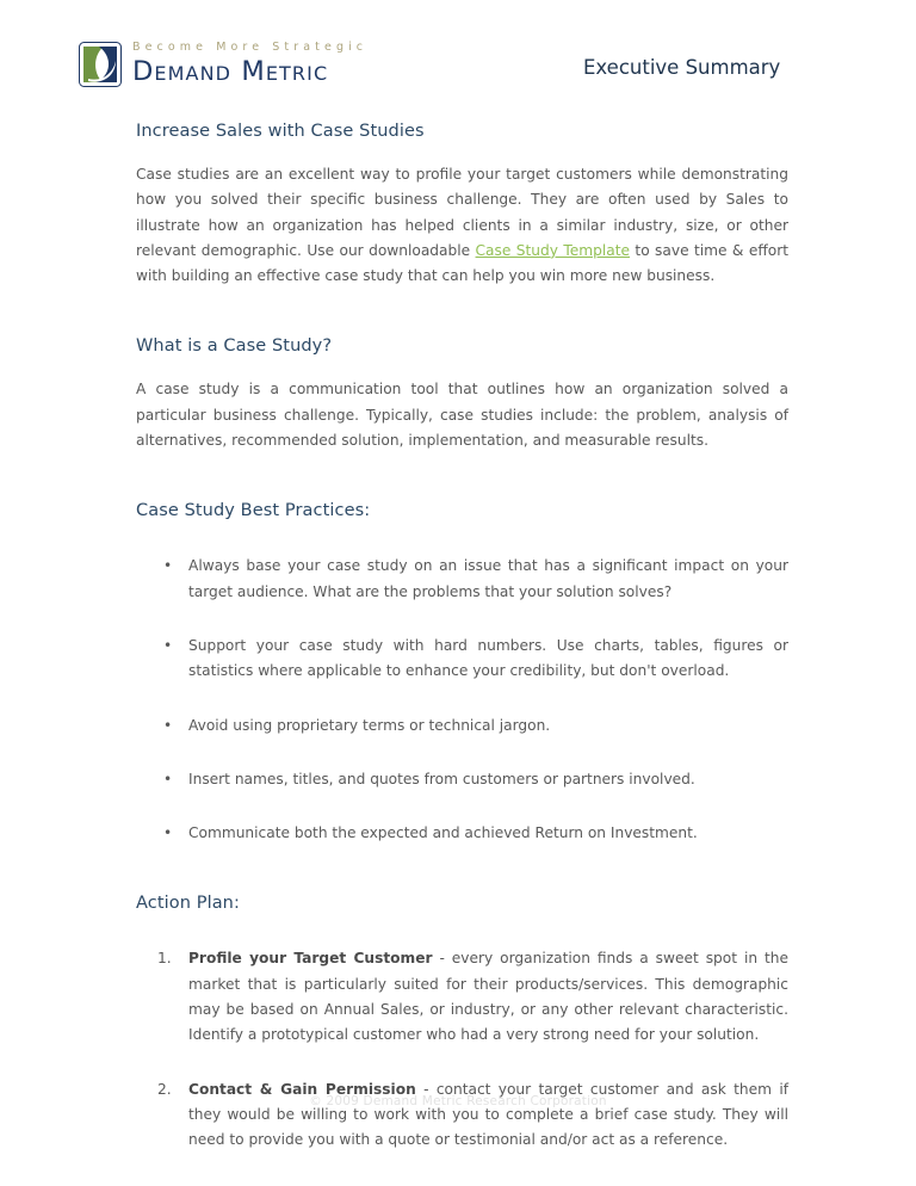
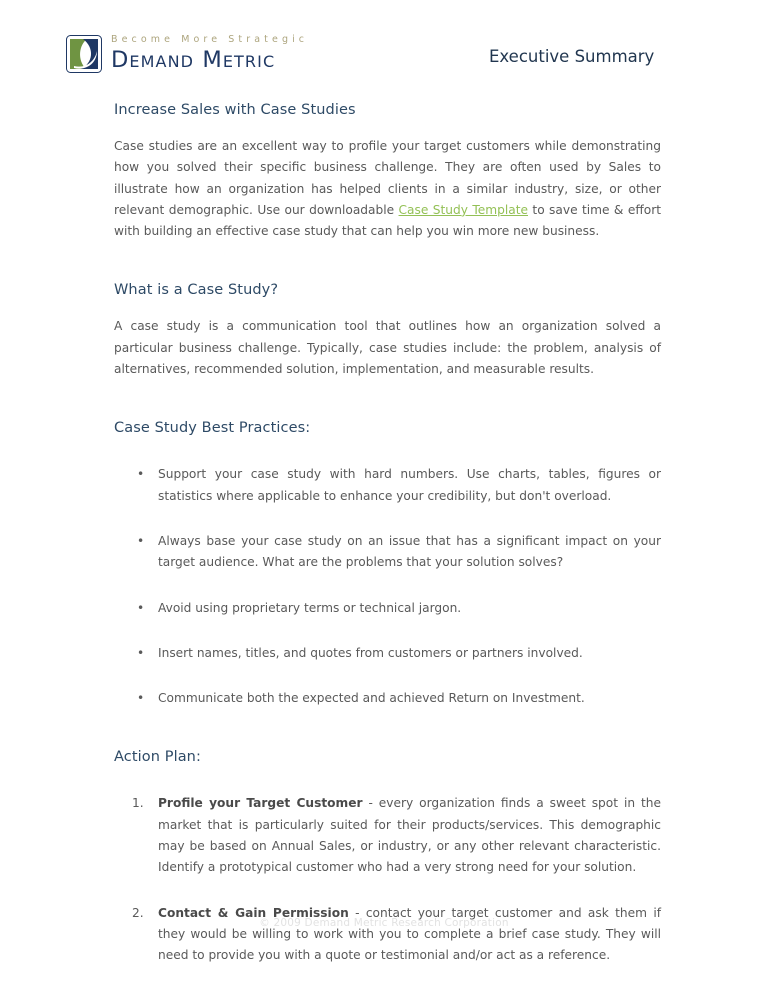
  Become More Strategic
  Demand Metric
  Executive Summary
  Increase Sales with Case Studies
  Case studies are an excellent way to profile your target customers while demonstrating how you solved their specific business challenge. They are often used by Sales to illustrate how an organization has helped clients in a similar industry, size, or other relevant demographic. Use our downloadable Case Study Template to save time & effort with building an effective case study that can help you win more new business.
  What is a Case Study?
  A case study is a communication tool that outlines how an organization solved a particular business challenge. Typically, case studies include: the problem, analysis of alternatives, recommended solution, implementation, and measurable results.
  Case Study Best Practices:
  •
- Always base your case study on an issue that has a significant impact on your target audience. What are the problems that your solution solves?
+ Support your case study with hard numbers. Use charts, tables, figures or statistics where applicable to enhance your credibility, but don't overload.
  •
- Support your case study with hard numbers. Use charts, tables, figures or statistics where applicable to enhance your credibility, but don't overload.
+ Always base your case study on an issue that has a significant impact on your target audience. What are the problems that your solution solves?
  •
  Avoid using proprietary terms or technical jargon.
  •
  Insert names, titles, and quotes from customers or partners involved.
  •
  Communicate both the expected and achieved Return on Investment.
  Action Plan:
  1.
  Profile your Target Customer - every organization finds a sweet spot in the market that is particularly suited for their products/services. This demographic may be based on Annual Sales, or industry, or any other relevant characteristic. Identify a prototypical customer who had a very strong need for your solution.
  2.
  Contact & Gain Permission - contact your target customer and ask them if they would be willing to work with you to complete a brief case study. They will need to provide you with a quote or testimonial and/or act as a reference.
  © 2009 Demand Metric Research Corporation
